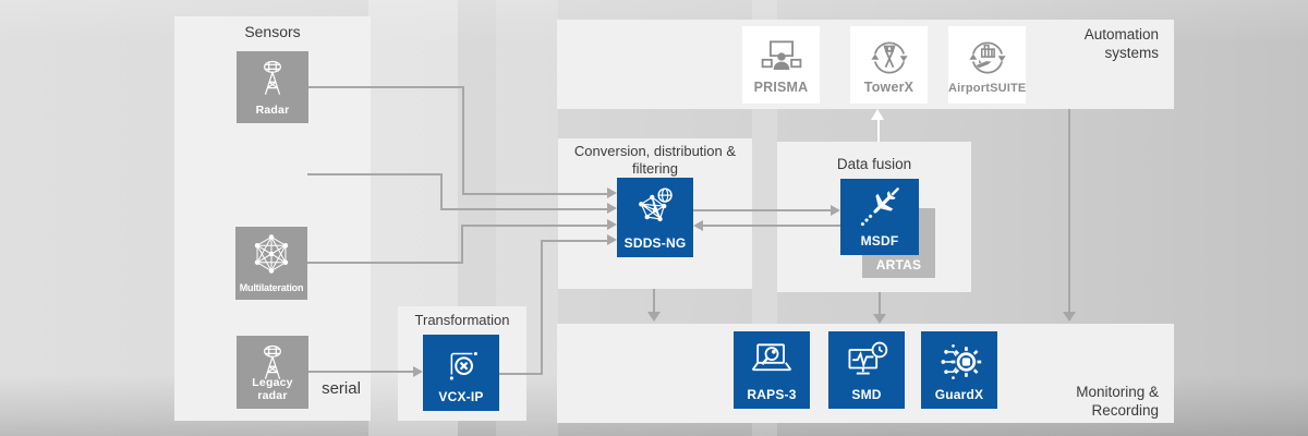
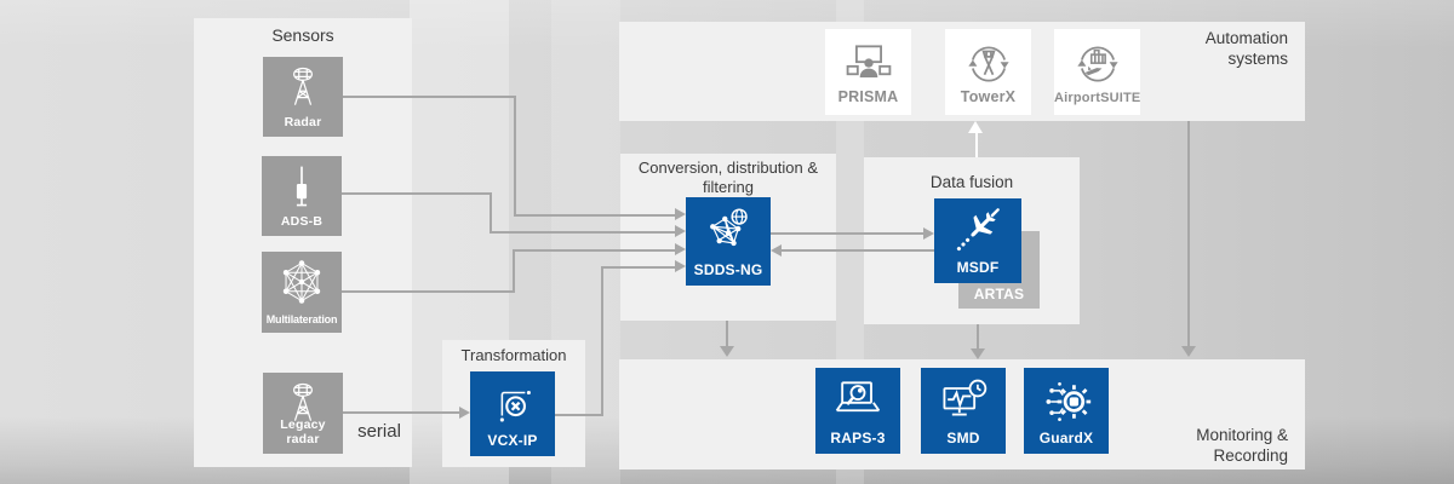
  Sensors
  Transformation
  Conversion, distribution &
  filtering
  Data fusion
  Automation
  systems
  Monitoring &
  Recording
  serial
  Radar
+ ADS-B
  Multilateration
  Legacy radar
  VCX-IP
  SDDS-NG
  ARTAS
  MSDF
  PRISMA
  TowerX
  AirportSUITE
  RAPS-3
  SMD
  GuardX
